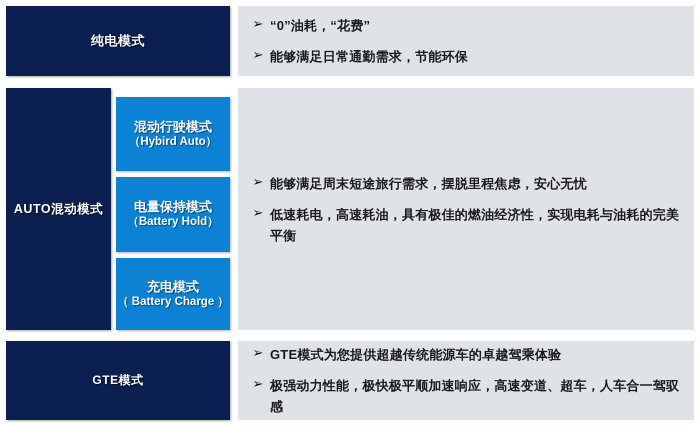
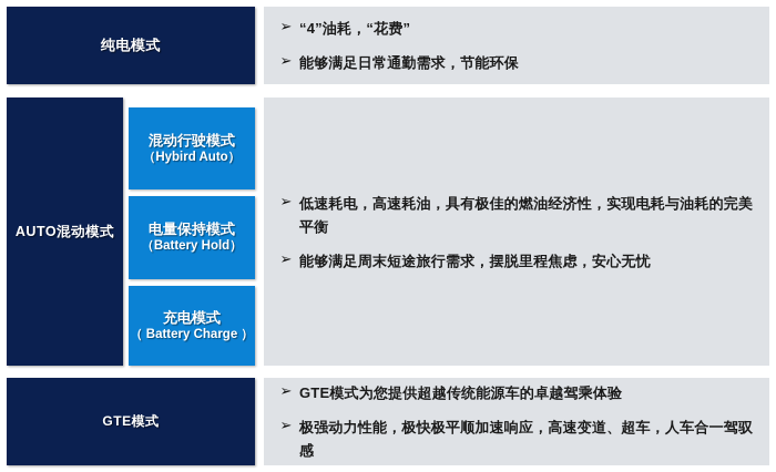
  纯电模式
  ➢
- “0”油耗，“花费”
+ “4”油耗，“花费”
  ➢
  能够满足日常通勤需求，节能环保
  AUTO混动模式
  混动行驶模式
  （Hybird Auto）
  电量保持模式
  （Battery Hold）
  充电模式
  （ Battery Charge ）
  ➢
- 能够满足周末短途旅行需求，摆脱里程焦虑，安心无忧
+ 低速耗电，高速耗油，具有极佳的燃油经济性，实现电耗与油耗的完美平衡
  ➢
- 低速耗电，高速耗油，具有极佳的燃油经济性，实现电耗与油耗的完美平衡
+ 能够满足周末短途旅行需求，摆脱里程焦虑，安心无忧
  GTE模式
  ➢
  GTE模式为您提供超越传统能源车的卓越驾乘体验
  ➢
  极强动力性能，极快极平顺加速响应，高速变道、超车，人车合一驾驭感
